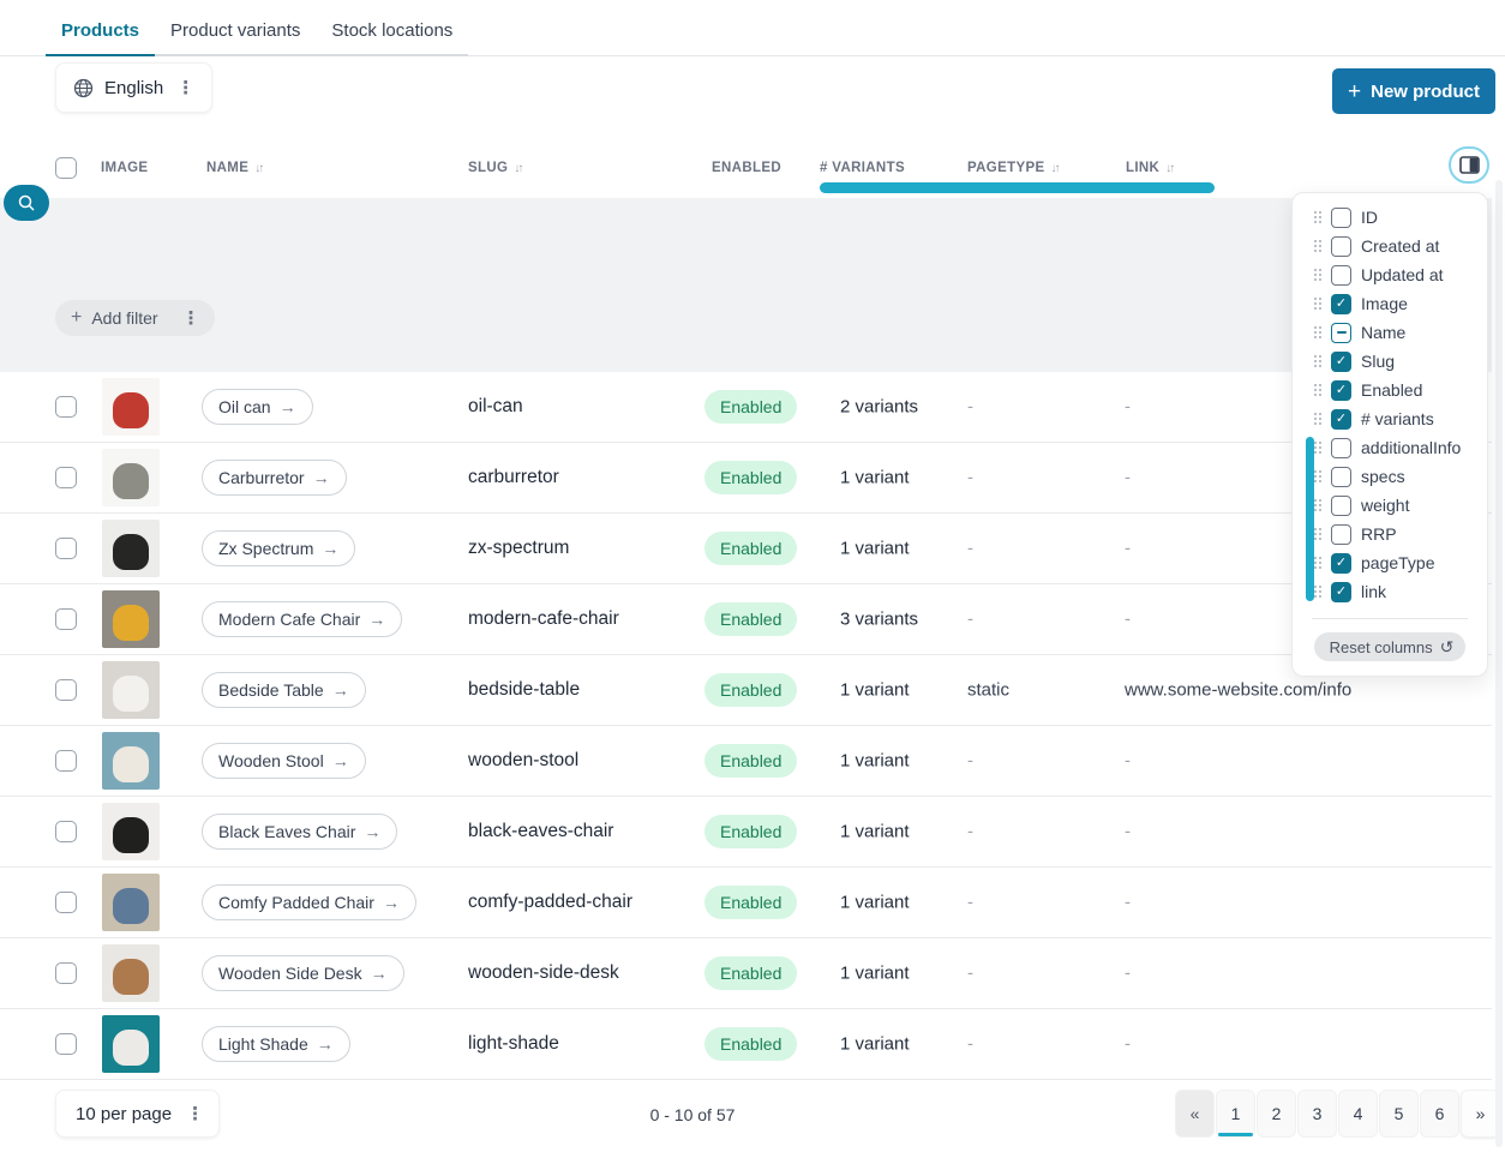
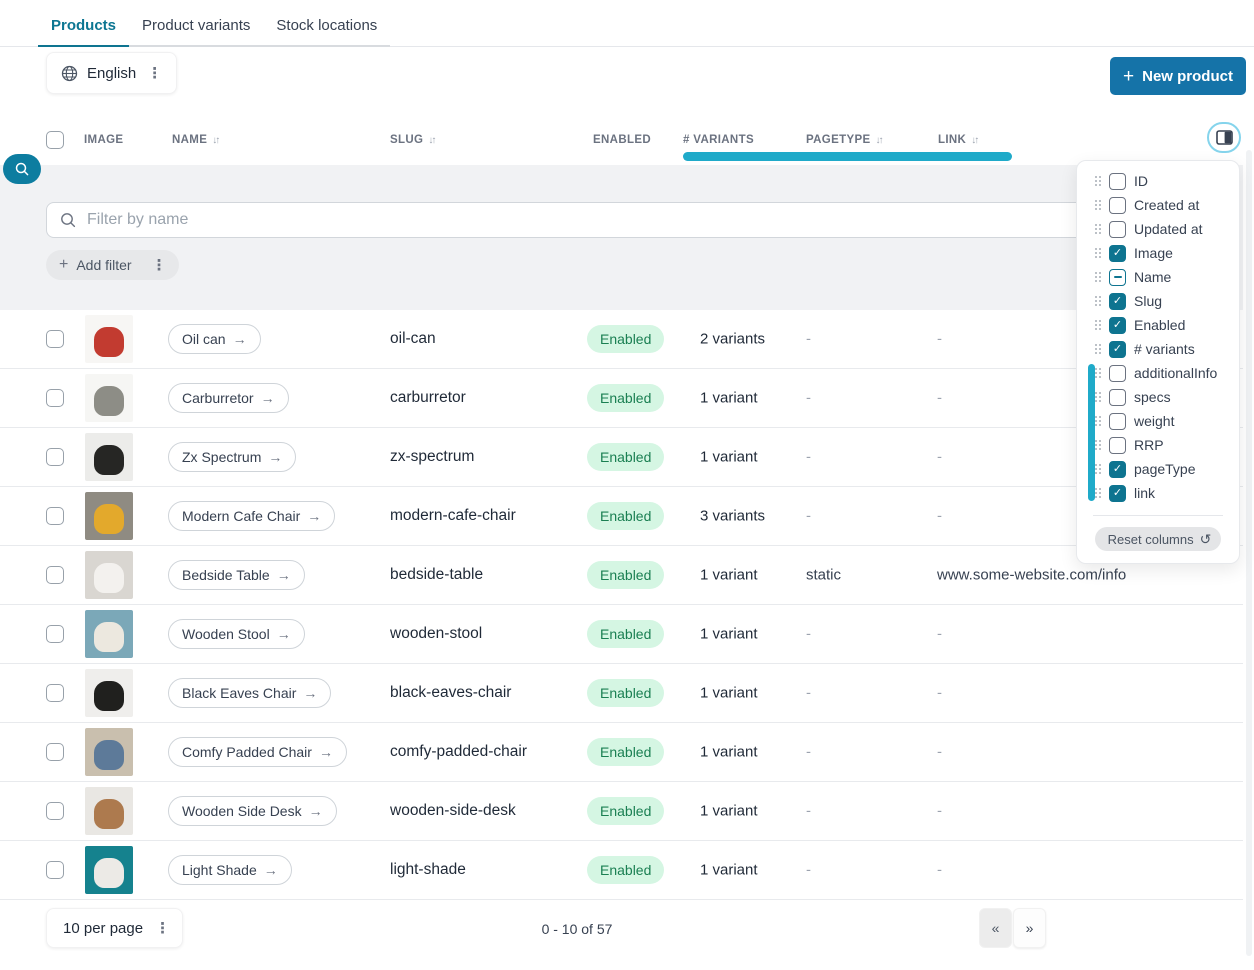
  Products
  Product variants
  Stock locations
  English
  ⋮
  +
  New product
  IMAGE
  NAME
  ↓↑
  SLUG
  ↓↑
  ENABLED
  # VARIANTS
  PAGETYPE
  ↓↑
  LINK
  ↓↑
+ Filter by name
  +
  Add filter
  ⋮
  Oil can
  →
  oil-can
  Enabled
  2 variants
  -
  -
  Carburretor
  →
  carburretor
  Enabled
  1 variant
  -
  -
  Zx Spectrum
  →
  zx-spectrum
  Enabled
  1 variant
  -
  -
  Modern Cafe Chair
  →
  modern-cafe-chair
  Enabled
  3 variants
  -
  -
  Bedside Table
  →
  bedside-table
  Enabled
  1 variant
  static
  www.some-website.com/info
  Wooden Stool
  →
  wooden-stool
  Enabled
  1 variant
  -
  -
  Black Eaves Chair
  →
  black-eaves-chair
  Enabled
  1 variant
  -
  -
  Comfy Padded Chair
  →
  comfy-padded-chair
  Enabled
  1 variant
  -
  -
  Wooden Side Desk
  →
  wooden-side-desk
  Enabled
  1 variant
  -
  -
  Light Shade
  →
  light-shade
  Enabled
  1 variant
  -
  -
  10 per page
  ⋮
  0 - 10 of 57
  «
- 1
- 2
- 3
- 4
- 5
- 6
  »
  ID
  Created at
  Updated at
  ✓
  Image
  Name
  ✓
  Slug
  ✓
  Enabled
  ✓
  # variants
  additionalInfo
  specs
  weight
  RRP
  ✓
  pageType
  ✓
  link
  Reset columns
  ↺
